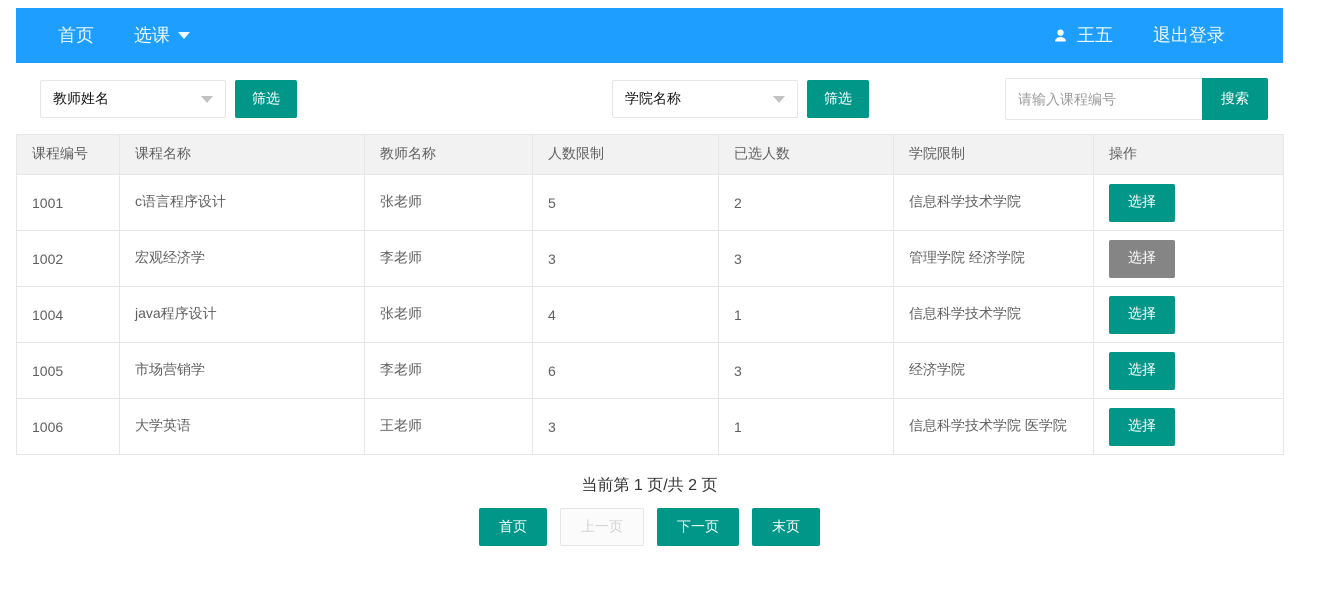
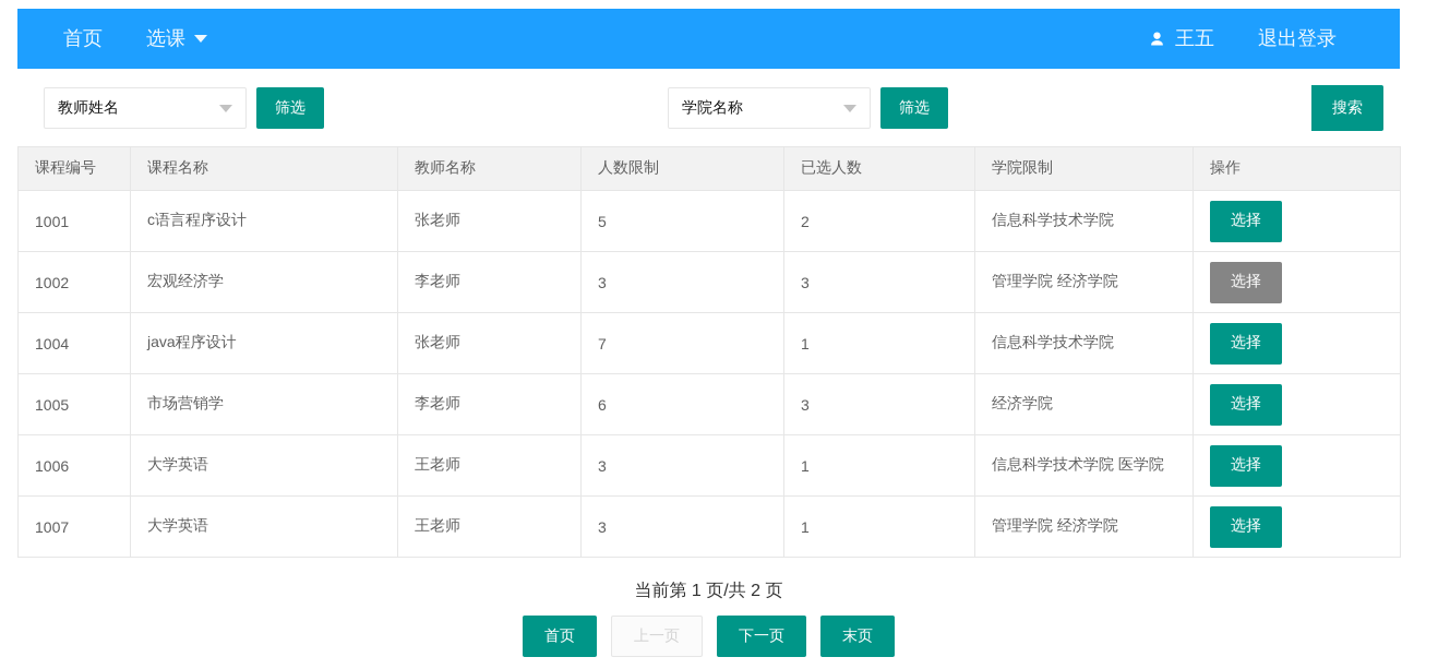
  首页
  选课
  王五
  退出登录
  教师姓名
  筛选
  学院名称
  筛选
- 请输入课程编号
  搜索
  课程编号	课程名称	教师名称	人数限制	已选人数	学院限制	操作
  1001	c语言程序设计	张老师	5	2	信息科学技术学院	选择
  1002	宏观经济学	李老师	3	3	管理学院 经济学院	选择
- 1004	java程序设计	张老师	4	1	信息科学技术学院	选择
+ 1004	java程序设计	张老师	7	1	信息科学技术学院	选择
  1005	市场营销学	李老师	6	3	经济学院	选择
  1006	大学英语	王老师	3	1	信息科学技术学院 医学院	选择
+ 1007	大学英语	王老师	3	1	管理学院 经济学院	选择
  当前第 1 页/共 2 页
  首页
  上一页
  下一页
  末页
